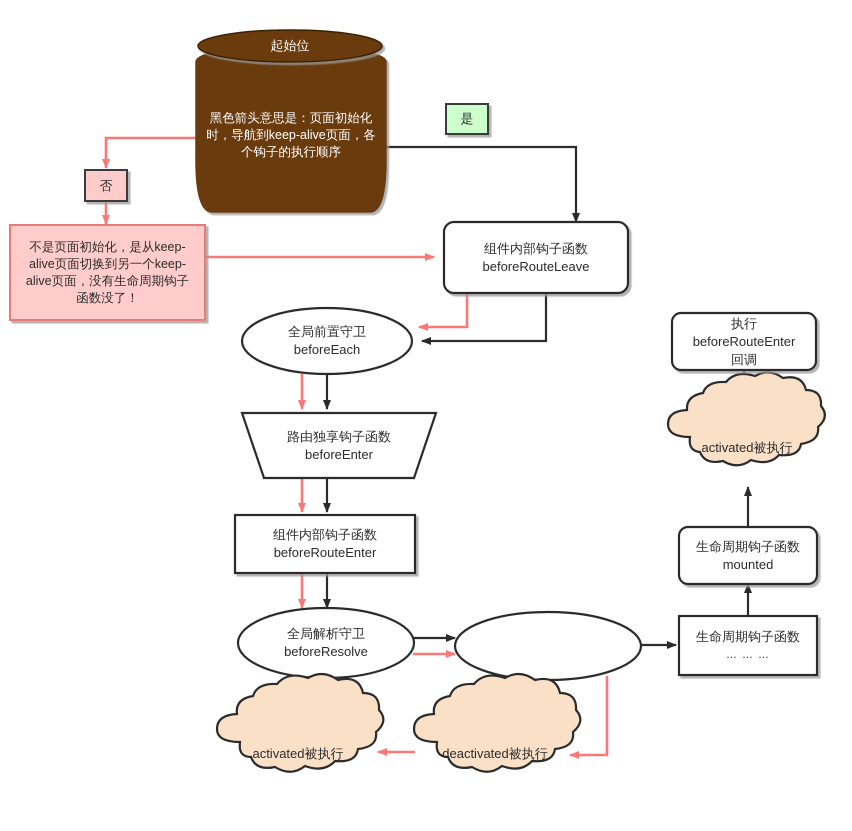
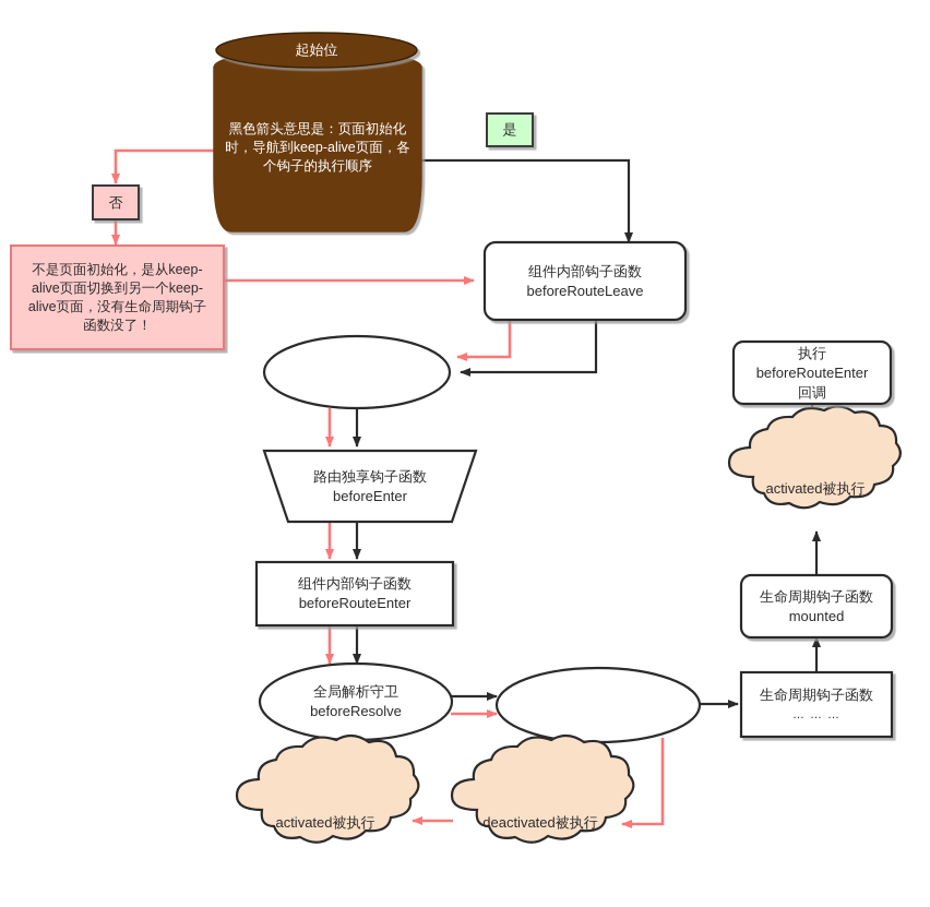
  起始位
  黑色箭头意思是：页面初始化时，导航到keep-alive页面，各个钩子的执行顺序
  是
  否
  不是页面初始化，是从keep-alive页面切换到另一个keep-alive页面，没有生命周期钩子函数没了！
  组件内部钩子函数
  beforeRouteLeave
- 全局前置守卫
- beforeEach
  路由独享钩子函数
  beforeEnter
  组件内部钩子函数
  beforeRouteEnter
  全局解析守卫
  beforeResolve
  生命周期钩子函数
  … … …
  生命周期钩子函数
  mounted
  activated被执行
  执行
  beforeRouteEnter
  回调
  deactivated被执行
  activated被执行
